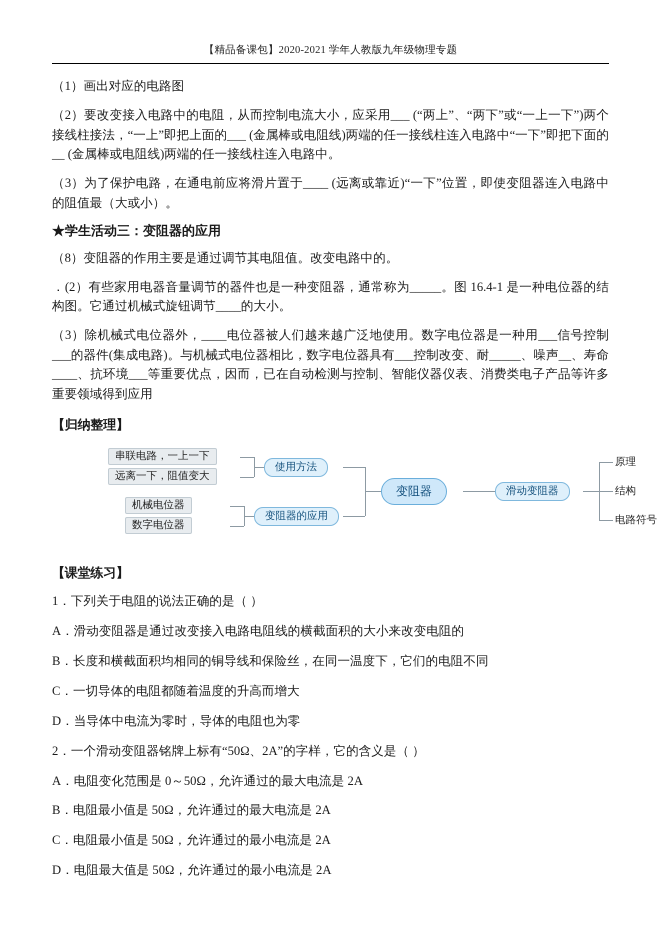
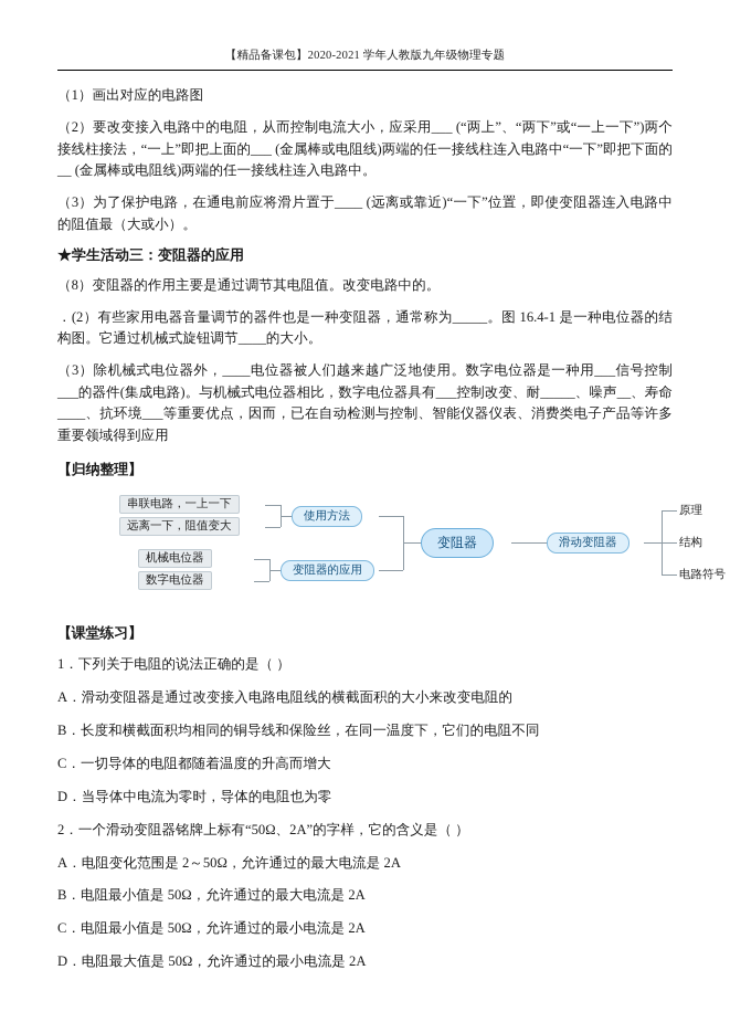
  【精品备课包】2020-2021 学年人教版九年级物理专题
  （1）画出对应的电路图
  （2）要改变接入电路中的电阻，从而控制电流大小，应采用___ (“两上”、“两下”或“一上一下”)两个接线柱接法，“一上”即把上面的___ (金属棒或电阻线)两端的任一接线柱连入电路中“一下”即把下面的__ (金属棒或电阻线)两端的任一接线柱连入电路中。
  （3）为了保护电路，在通电前应将滑片置于____ (远离或靠近)“一下”位置，即使变阻器连入电路中的阻值最（大或小）。
  ★学生活动三：变阻器的应用
  （8）变阻器的作用主要是通过调节其电阻值。改变电路中的。
  ．(2）有些家用电器音量调节的器件也是一种变阻器，通常称为_____。图 16.4-1 是一种电位器的结构图。它通过机械式旋钮调节____的大小。
  （3）除机械式电位器外，____电位器被人们越来越广泛地使用。数字电位器是一种用___信号控制___的器件(集成电路)。与机械式电位器相比，数字电位器具有___控制改变、耐_____、噪声__、寿命____、抗环境___等重要优点，因而，已在自动检测与控制、智能仪器仪表、消费类电子产品等许多重要领域得到应用
  【归纳整理】
  串联电路，一上一下
  远离一下，阻值变大
  机械电位器
  数字电位器
  使用方法
  变阻器的应用
  变阻器
  滑动变阻器
  原理
  结构
  电路符号
  【课堂练习】
  1．下列关于电阻的说法正确的是（ ）
  A．滑动变阻器是通过改变接入电路电阻线的横截面积的大小来改变电阻的
  B．长度和横截面积均相同的铜导线和保险丝，在同一温度下，它们的电阻不同
  C．一切导体的电阻都随着温度的升高而增大
  D．当导体中电流为零时，导体的电阻也为零
  2．一个滑动变阻器铭牌上标有“50Ω、2A”的字样，它的含义是（ ）
- A．电阻变化范围是 0～50Ω，允许通过的最大电流是 2A
+ A．电阻变化范围是 2～50Ω，允许通过的最大电流是 2A
  B．电阻最小值是 50Ω，允许通过的最大电流是 2A
  C．电阻最小值是 50Ω，允许通过的最小电流是 2A
  D．电阻最大值是 50Ω，允许通过的最小电流是 2A
